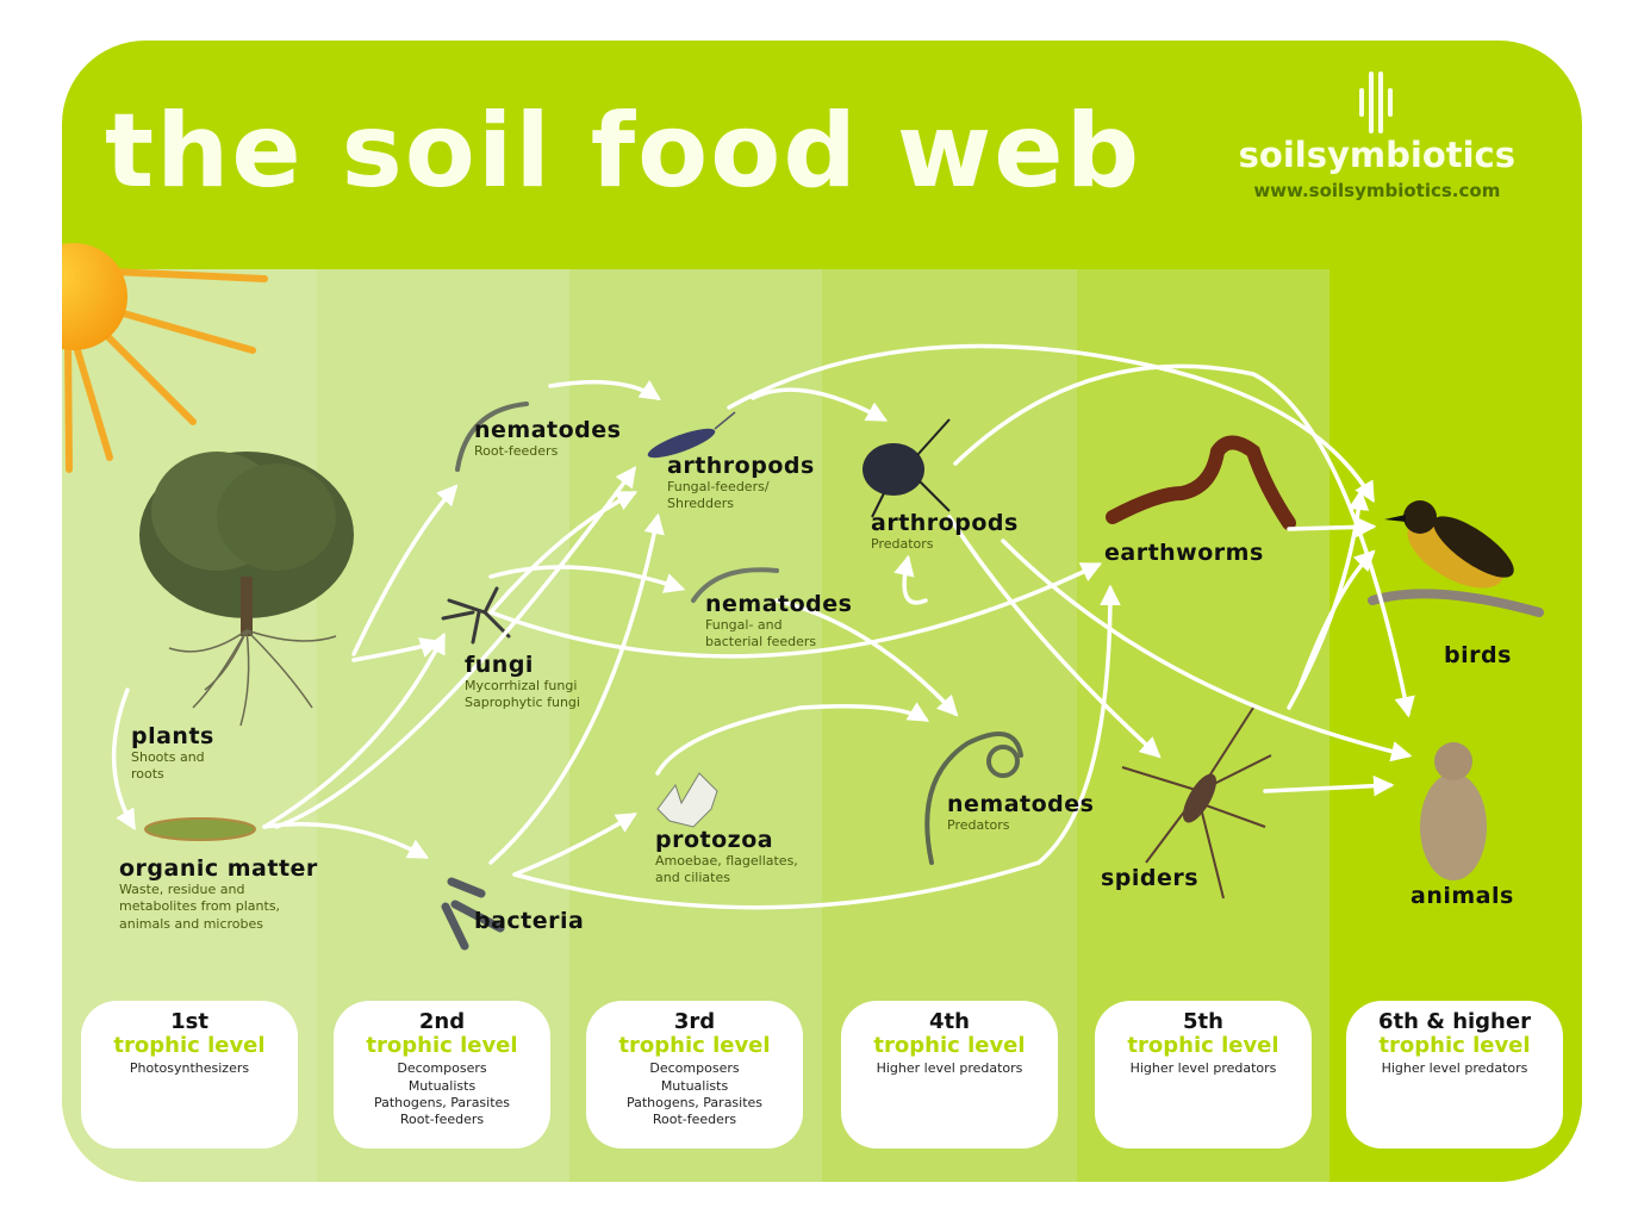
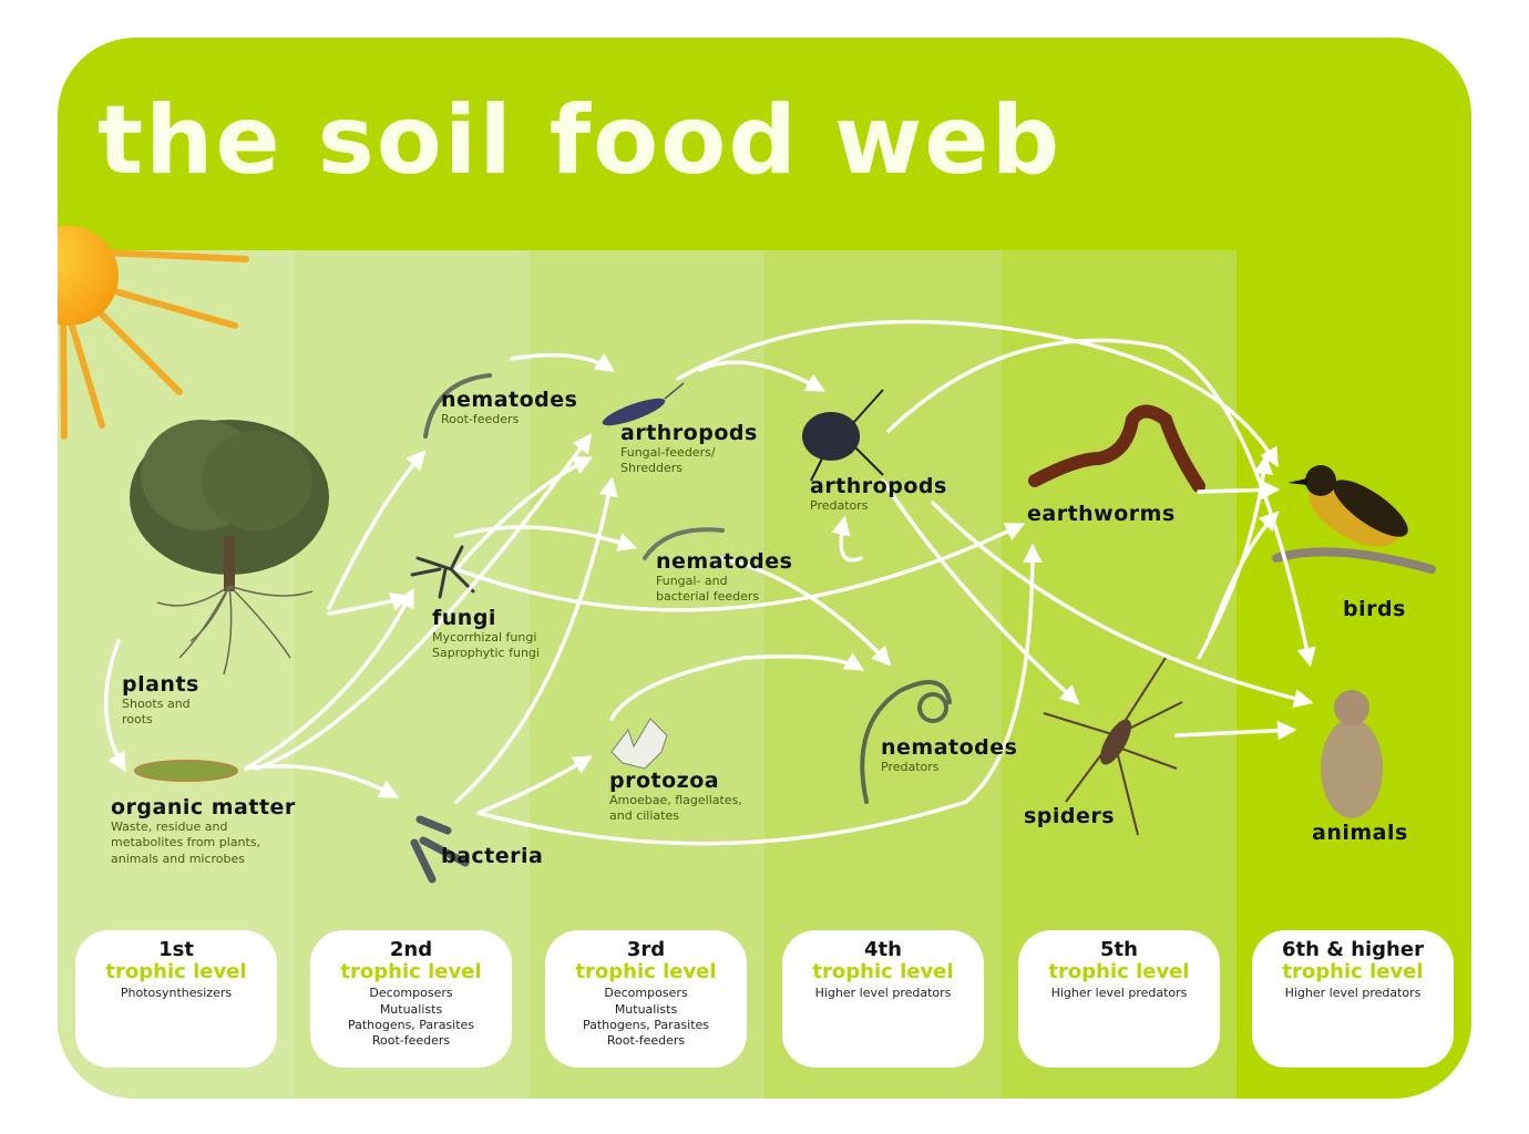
  the soil food web
- soilsymbiotics
- www.soilsymbiotics.com
  plants
  Shoots and
  roots
  organic matter
  Waste, residue and
  metabolites from plants,
  animals and microbes
  nematodes
  Root-feeders
  fungi
  Mycorrhizal fungi
  Saprophytic fungi
  bacteria
  arthropods
  Fungal-feeders/
  Shredders
  nematodes
  Fungal- and
  bacterial feeders
  protozoa
  Amoebae, flagellates,
  and ciliates
  arthropods
  Predators
  nematodes
  Predators
  earthworms
  spiders
  birds
  animals
  1st
  trophic level
  Photosynthesizers
  2nd
  trophic level
  Decomposers
  Mutualists
  Pathogens, Parasites
  Root-feeders
  3rd
  trophic level
  Decomposers
  Mutualists
  Pathogens, Parasites
  Root-feeders
  4th
  trophic level
  Higher level predators
  5th
  trophic level
  Higher level predators
  6th & higher
  trophic level
  Higher level predators
